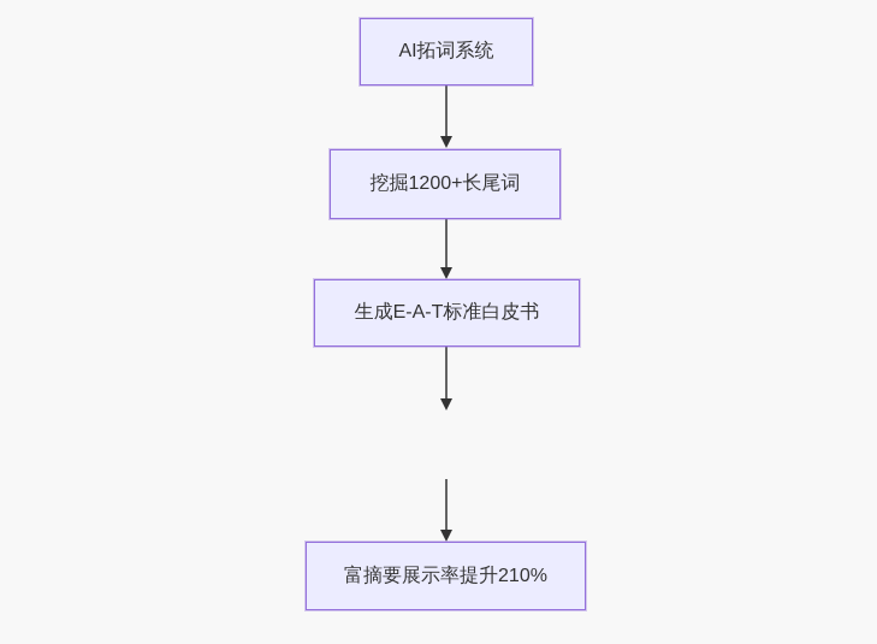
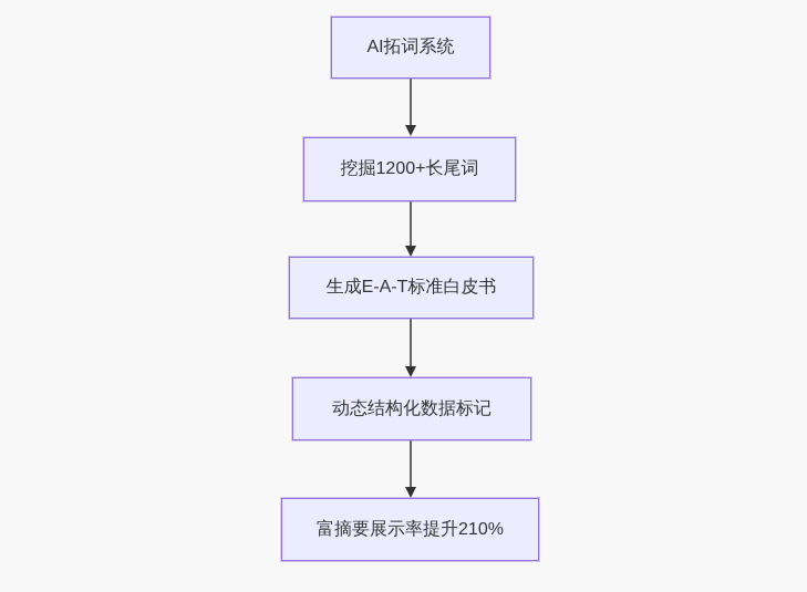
  AI拓词系统
  挖掘1200+长尾词
  生成E-A-T标准白皮书
+ 动态结构化数据标记
  富摘要展示率提升210%
